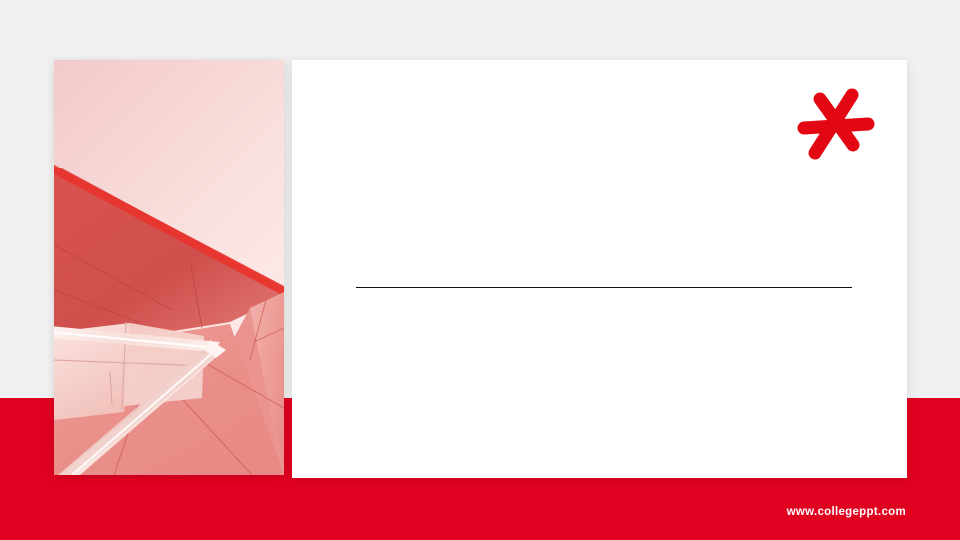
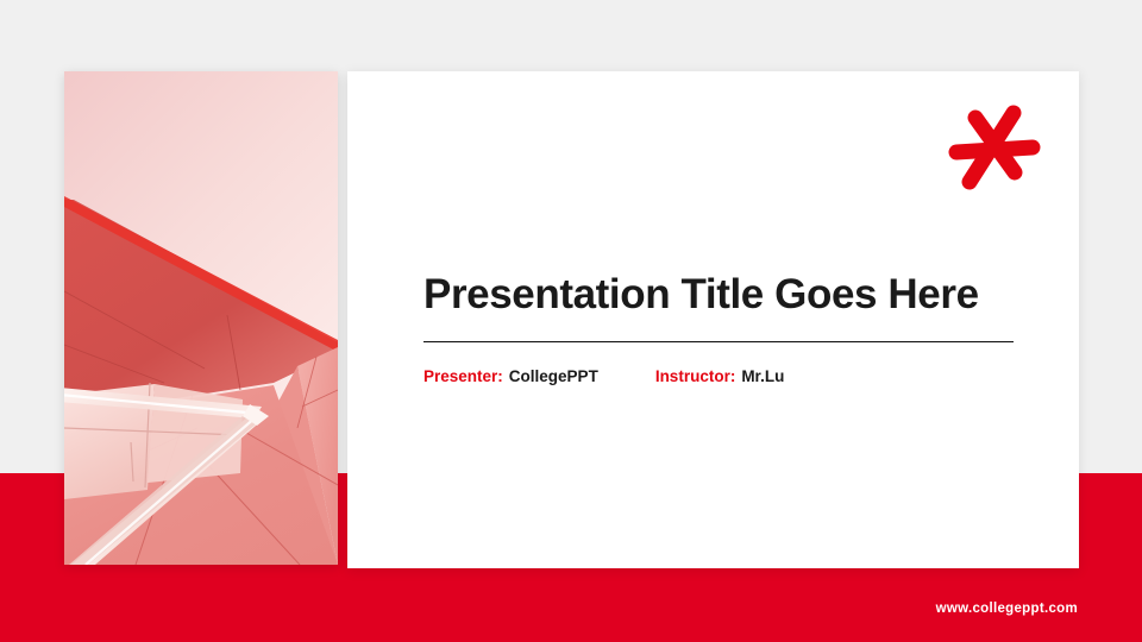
  www.collegeppt.com
+ Presentation Title Goes Here
+ Presenter:
+ CollegePPT
+ Instructor:
+ Mr.Lu
